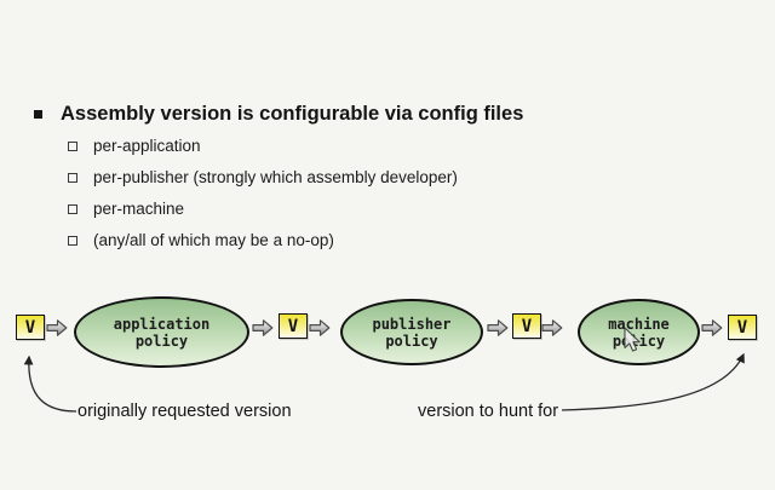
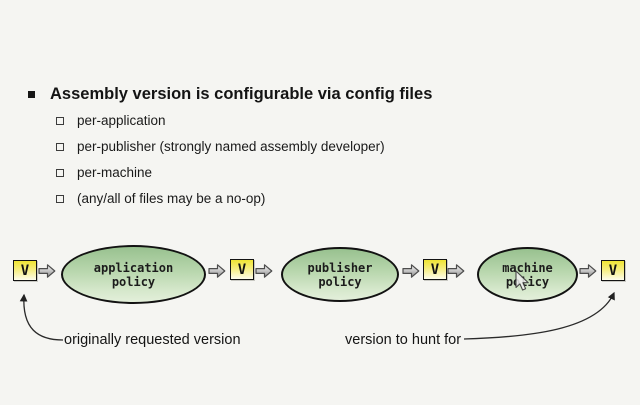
  Assembly version is configurable via config files
  per-application
- per-publisher (strongly which assembly developer)
+ per-publisher (strongly named assembly developer)
  per-machine
- (any/all of which may be a no-op)
+ (any/all of files may be a no-op)
  V
  V
  V
  V
  application
  policy
  publisher
  policy
  machine
  policy
  originally requested version
  version to hunt for
